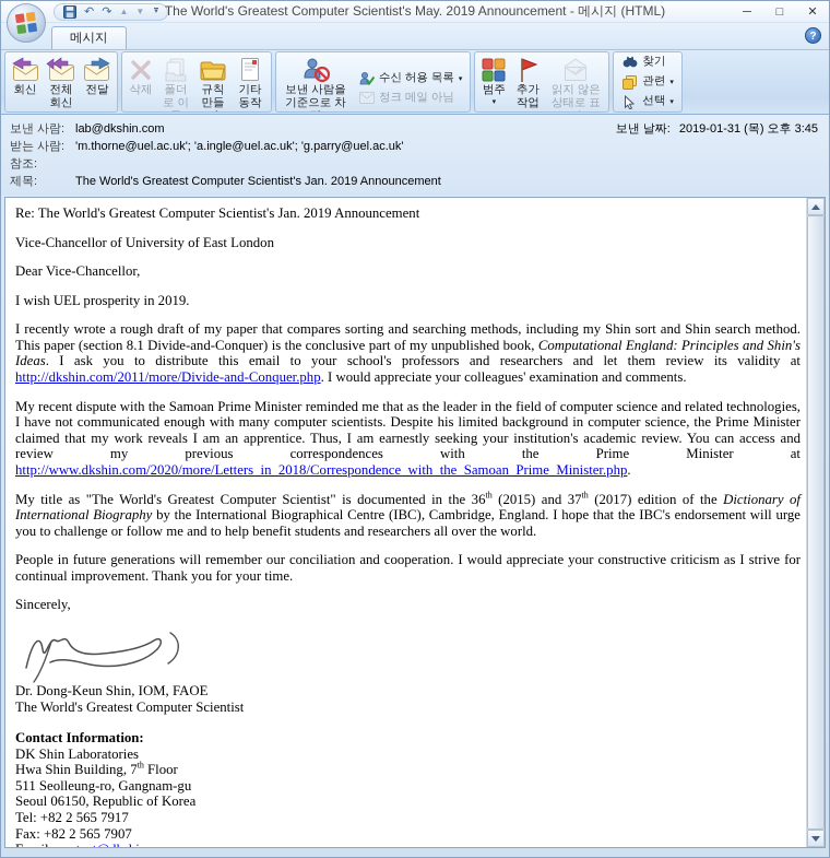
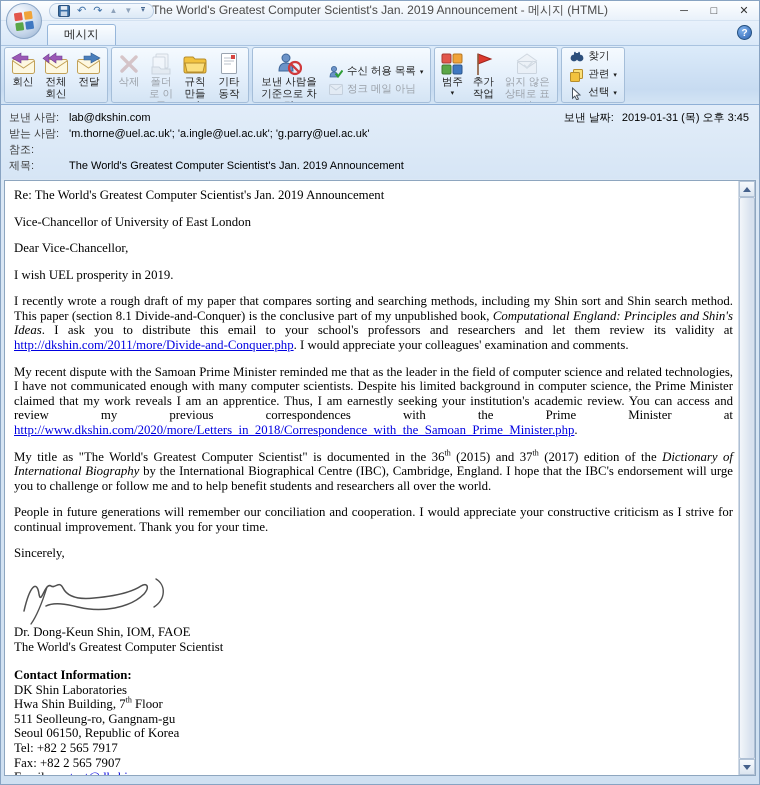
  ↶
  ↷
  ▲
  ▼
- The World's Greatest Computer Scientist's May. 2019 Announcement - 메시지 (HTML)
+ The World's Greatest Computer Scientist's Jan. 2019 Announcement - 메시지 (HTML)
  ─
  □
  ✕
  메시지
  ?
  회신
  전체 회신
  전달
  삭제
  폴더로 이
  규칙 만들
  기타 동작
  보낸 사람을 기준으로 차
  수신 허용 목록
  정크 메일 아님
  범주
  추가 작업
  읽지 않은 상태로 표
  찾기
  관련
  선택
  보낸 사람:
  lab@dkshin.com
  보낸 날짜:
  2019-01-31 (목) 오후 3:45
  받는 사람:
  'm.thorne@uel.ac.uk'; 'a.ingle@uel.ac.uk'; 'g.parry@uel.ac.uk'
  참조:
  제목:
  The World's Greatest Computer Scientist's Jan. 2019 Announcement
  Re: The World's Greatest Computer Scientist's Jan. 2019 Announcement
  Vice-Chancellor of University of East London
  Dear Vice-Chancellor,
  I wish UEL prosperity in 2019.
  I recently wrote a rough draft of my paper that compares sorting and searching methods, including my Shin sort and Shin search method. This paper (section 8.1 Divide-and-Conquer) is the conclusive part of my unpublished book, Computational England: Principles and Shin's Ideas. I ask you to distribute this email to your school's professors and researchers and let them review its validity at http://dkshin.com/2011/more/Divide-and-Conquer.php. I would appreciate your colleagues' examination and comments.
  My recent dispute with the Samoan Prime Minister reminded me that as the leader in the field of computer science and related technologies, I have not communicated enough with many computer scientists. Despite his limited background in computer science, the Prime Minister claimed that my work reveals I am an apprentice. Thus, I am earnestly seeking your institution's academic review. You can access and review my previous correspondences with the Prime Minister at http://www.dkshin.com/2020/more/Letters_in_2018/Correspondence_with_the_Samoan_Prime_Minister.php.
  My title as "The World's Greatest Computer Scientist" is documented in the 36th (2015) and 37th (2017) edition of the Dictionary of International Biography by the International Biographical Centre (IBC), Cambridge, England. I hope that the IBC's endorsement will urge you to challenge or follow me and to help benefit students and researchers all over the world.
  People in future generations will remember our conciliation and cooperation. I would appreciate your constructive criticism as I strive for continual improvement. Thank you for your time.
  Sincerely,
  Dr. Dong-Keun Shin, IOM, FAOE
  The World's Greatest Computer Scientist
  Contact Information:
  DK Shin Laboratories
  Hwa Shin Building, 7th Floor
  511 Seolleung-ro, Gangnam-gu
  Seoul 06150, Republic of Korea
  Tel: +82 2 565 7917
  Fax: +82 2 565 7907
